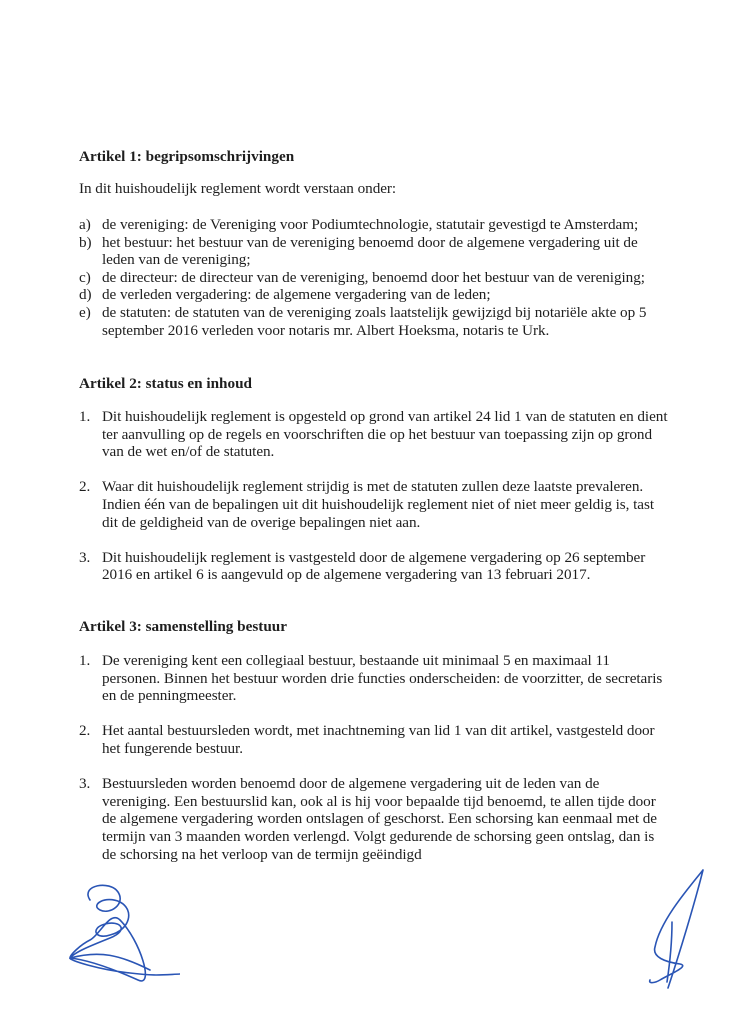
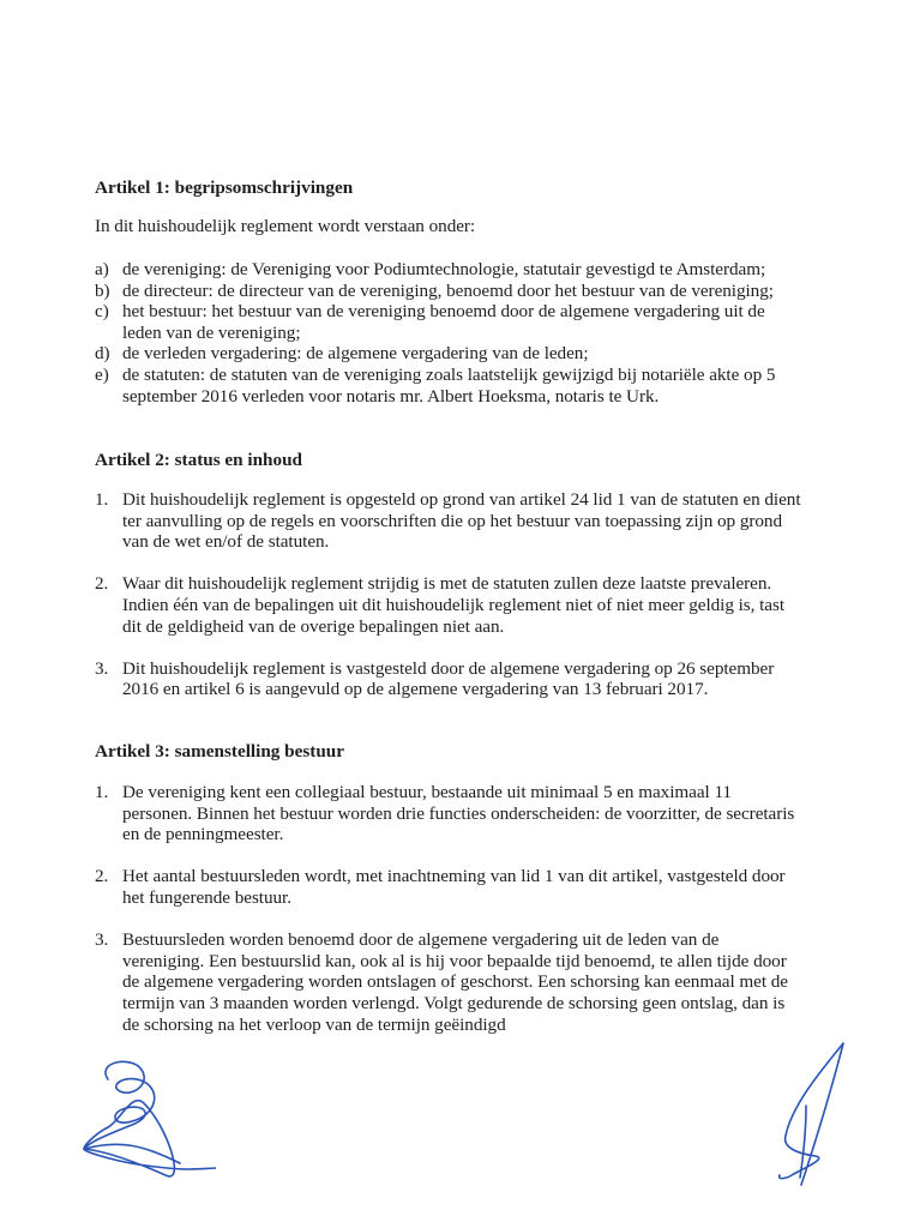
  Artikel 1: begripsomschrijvingen
  In dit huishoudelijk reglement wordt verstaan onder:
  a)
  de vereniging: de Vereniging voor Podiumtechnologie, statutair gevestigd te Amsterdam;
  b)
- het bestuur: het bestuur van de vereniging benoemd door de algemene vergadering uit de leden van de vereniging;
+ de directeur: de directeur van de vereniging, benoemd door het bestuur van de vereniging;
  c)
- de directeur: de directeur van de vereniging, benoemd door het bestuur van de vereniging;
+ het bestuur: het bestuur van de vereniging benoemd door de algemene vergadering uit de leden van de vereniging;
  d)
  de verleden vergadering: de algemene vergadering van de leden;
  e)
  de statuten: de statuten van de vereniging zoals laatstelijk gewijzigd bij notariële akte op 5 september 2016 verleden voor notaris mr. Albert Hoeksma, notaris te Urk.
  Artikel 2: status en inhoud
  1.
  Dit huishoudelijk reglement is opgesteld op grond van artikel 24 lid 1 van de statuten en dient ter aanvulling op de regels en voorschriften die op het bestuur van toepassing zijn op grond van de wet en/of de statuten.
  2.
  Waar dit huishoudelijk reglement strijdig is met de statuten zullen deze laatste prevaleren. Indien één van de bepalingen uit dit huishoudelijk reglement niet of niet meer geldig is, tast dit de geldigheid van de overige bepalingen niet aan.
  3.
  Dit huishoudelijk reglement is vastgesteld door de algemene vergadering op 26 september 2016 en artikel 6 is aangevuld op de algemene vergadering van 13 februari 2017.
  Artikel 3: samenstelling bestuur
  1.
  De vereniging kent een collegiaal bestuur, bestaande uit minimaal 5 en maximaal 11 personen. Binnen het bestuur worden drie functies onderscheiden: de voorzitter, de secretaris en de penningmeester.
  2.
  Het aantal bestuursleden wordt, met inachtneming van lid 1 van dit artikel, vastgesteld door het fungerende bestuur.
  3.
  Bestuursleden worden benoemd door de algemene vergadering uit de leden van de vereniging. Een bestuurslid kan, ook al is hij voor bepaalde tijd benoemd, te allen tijde door de algemene vergadering worden ontslagen of geschorst. Een schorsing kan eenmaal met de termijn van 3 maanden worden verlengd. Volgt gedurende de schorsing geen ontslag, dan is de schorsing na het verloop van de termijn geëindigd
